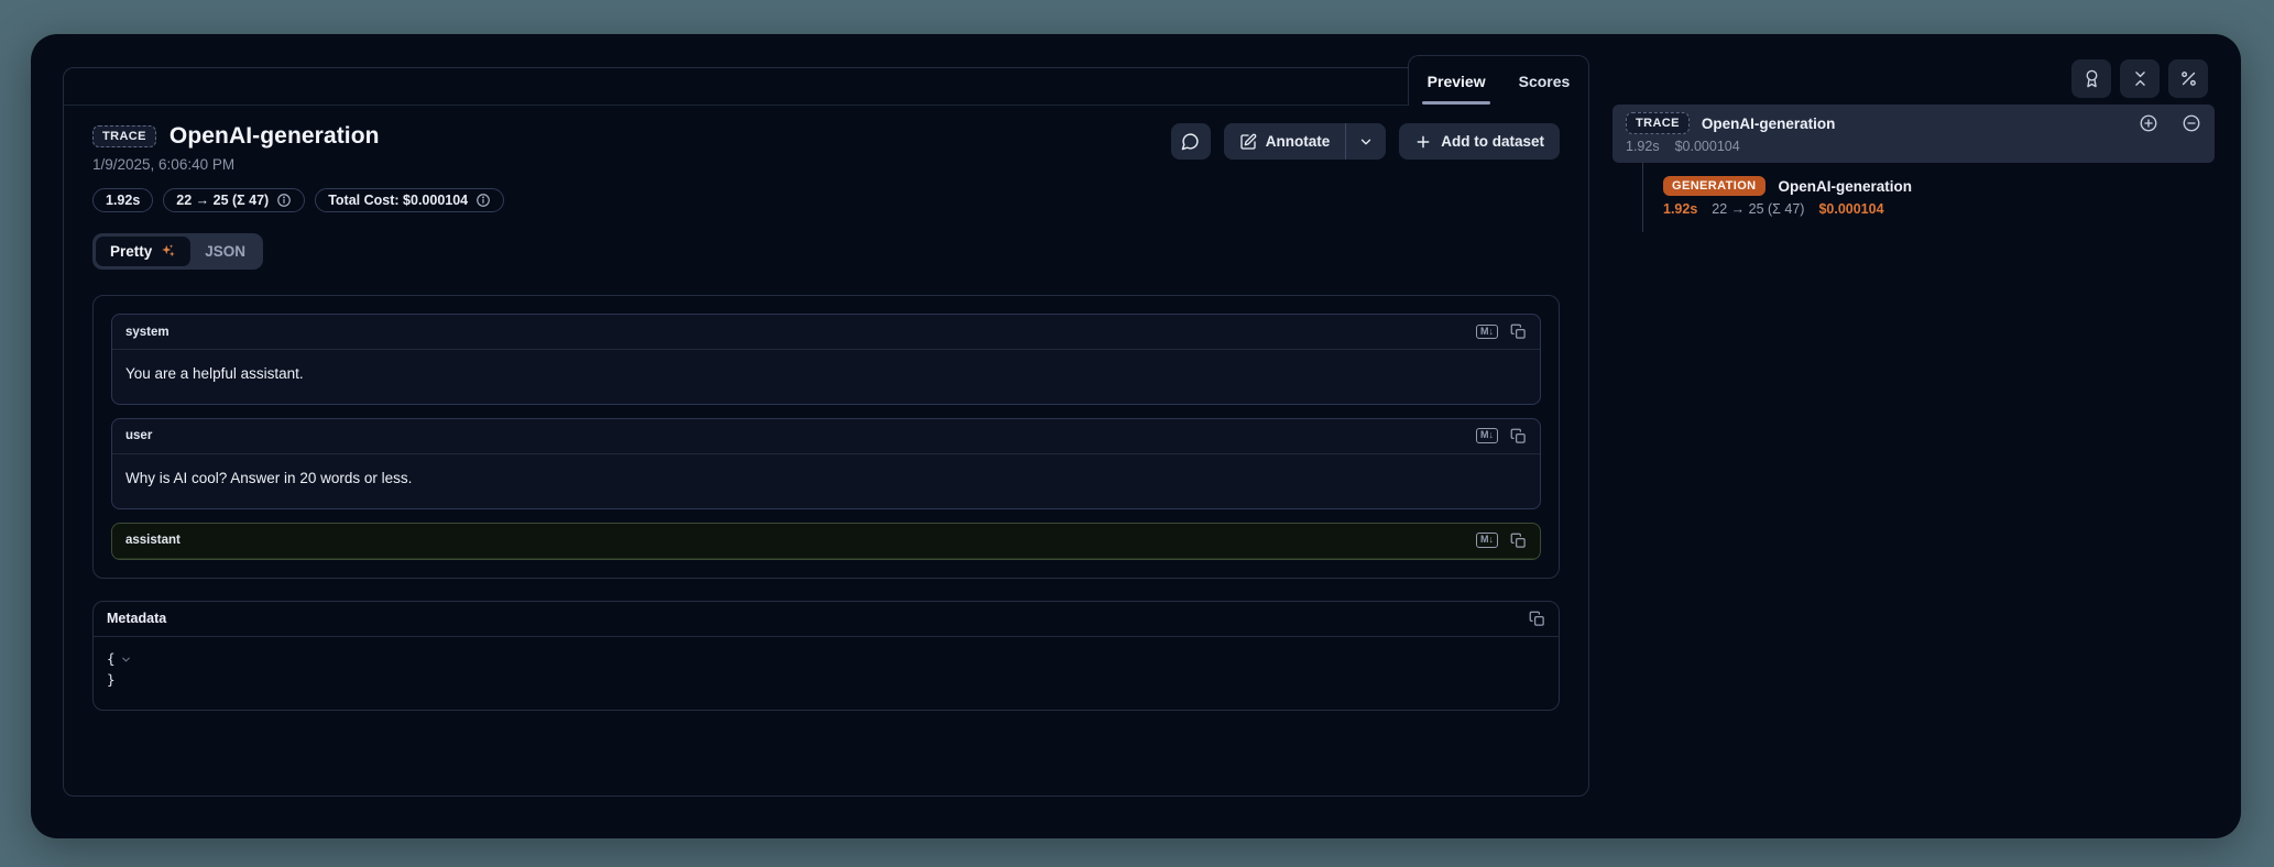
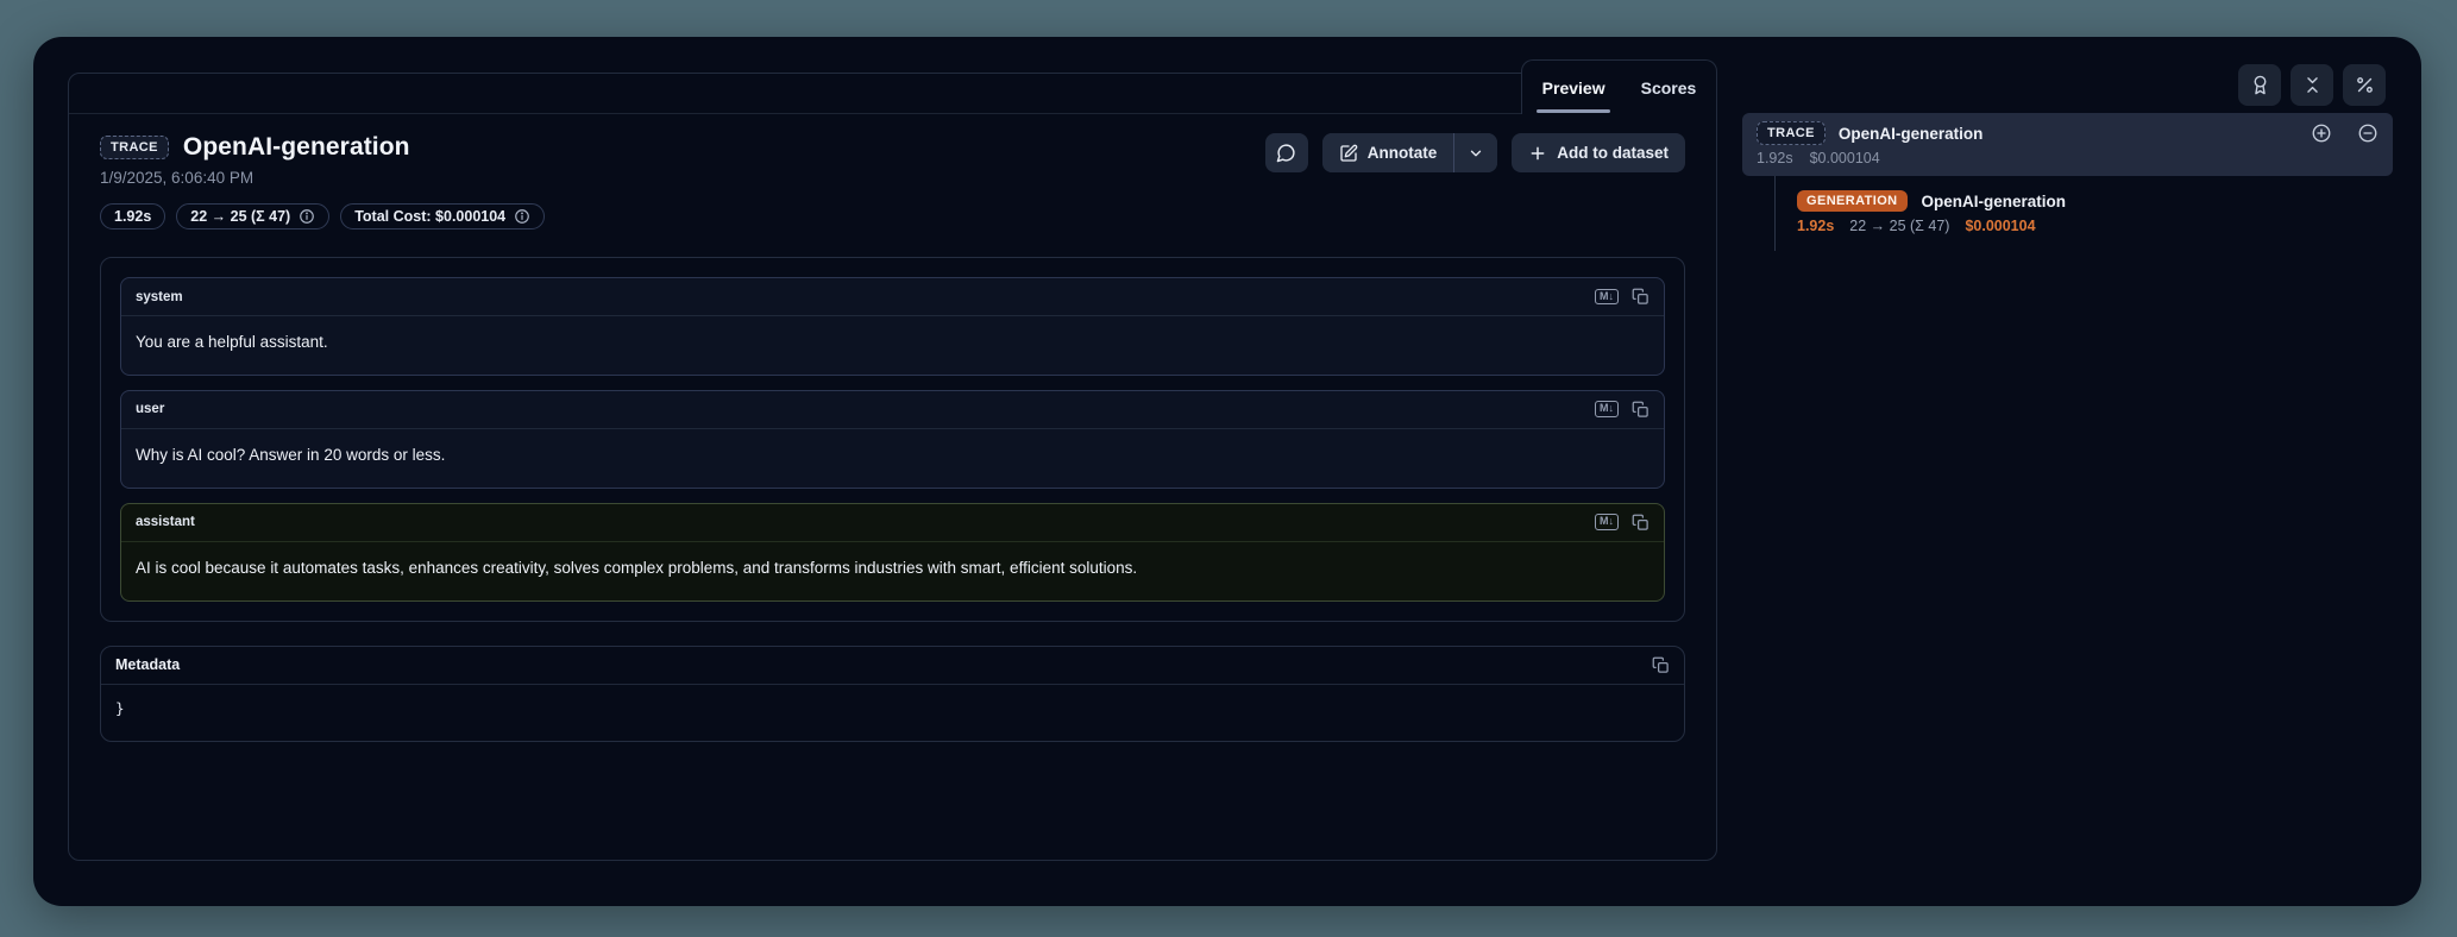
  Preview
  Scores
  TRACE
  OpenAI-generation
  1/9/2025, 6:06:40 PM
  Annotate
  Add to dataset
  1.92s
  22 → 25 (Σ 47)
  Total Cost: $0.000104
- Pretty
- JSON
  system
  M↓
  You are a helpful assistant.
  user
  M↓
  Why is AI cool? Answer in 20 words or less.
  assistant
  M↓
+ AI is cool because it automates tasks, enhances creativity, solves complex problems, and transforms industries with smart, efficient solutions.
  Metadata
- {
  }
  TRACE
  OpenAI-generation
  1.92s
  $0.000104
  GENERATION
  OpenAI-generation
  1.92s
  22 → 25 (Σ 47)
  $0.000104
